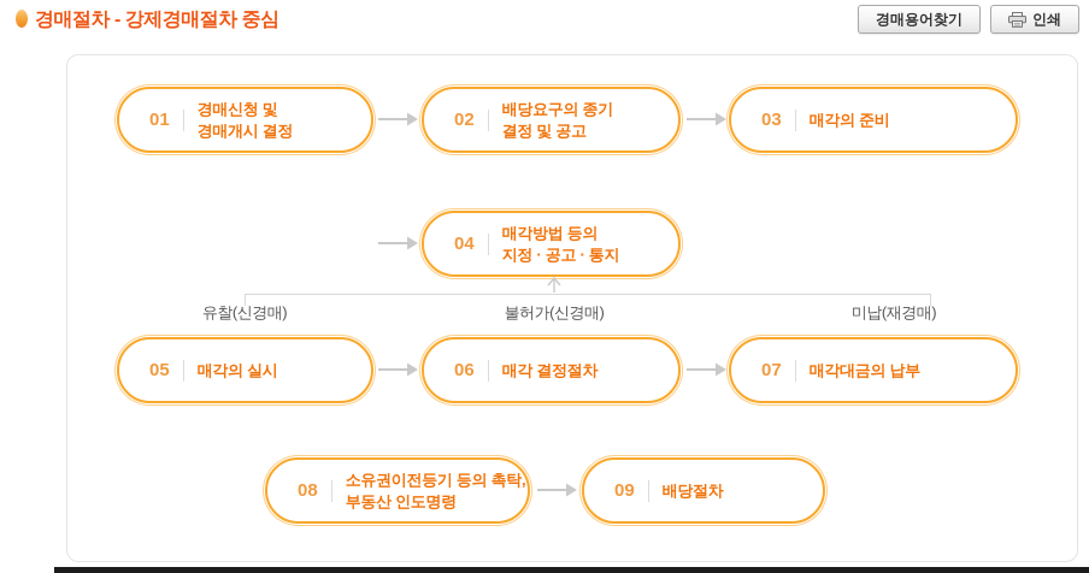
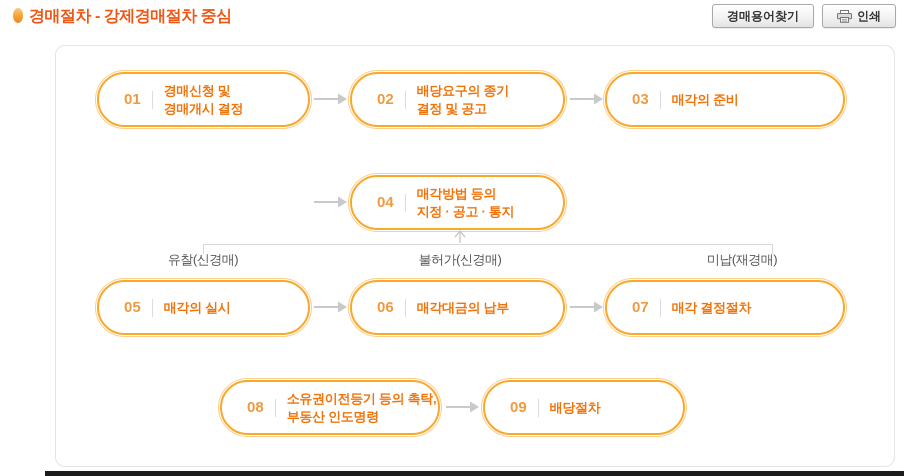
  경매절차 - 강제경매절차 중심
  경매용어찾기
  인쇄
  01
  경매신청 및
  경매개시 결정
  02
  배당요구의 종기
  결정 및 공고
  03
  매각의 준비
  04
  매각방법 등의
  지정 · 공고 · 통지
  유찰(신경매)
  불허가(신경매)
  미납(재경매)
  05
  매각의 실시
  06
- 매각 결정절차
+ 매각대금의 납부
  07
- 매각대금의 납부
+ 매각 결정절차
  08
  소유권이전등기 등의 촉탁,
  부동산 인도명령
  09
  배당절차
